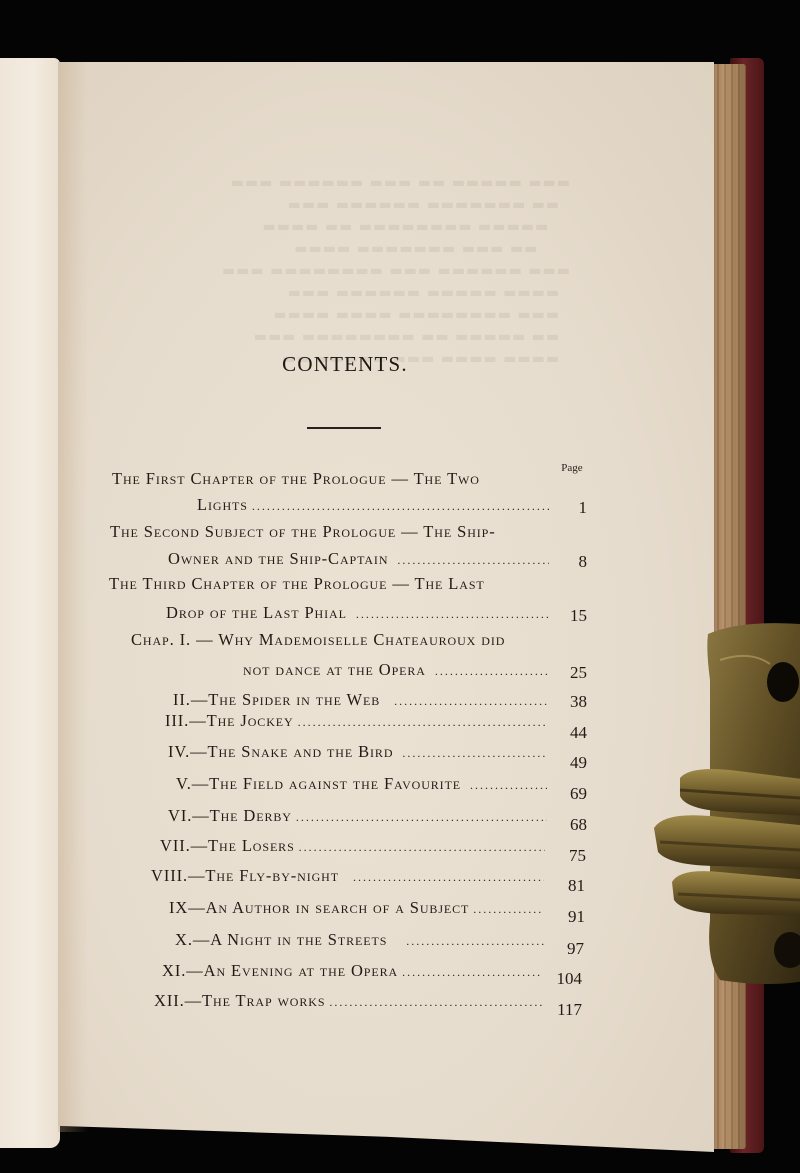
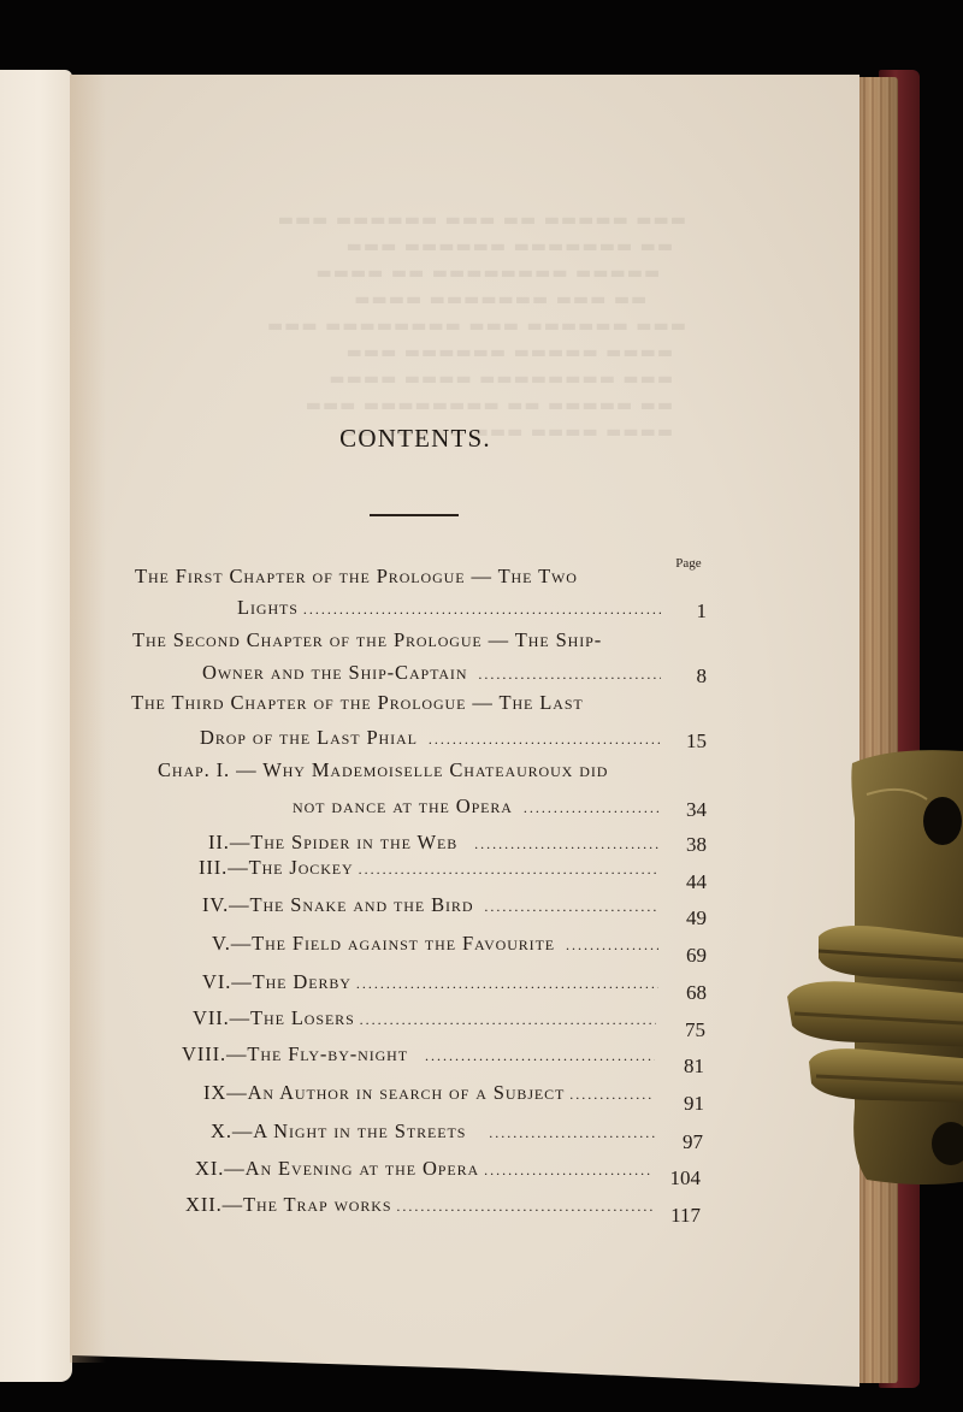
  CONTENTS.
  Page
  The First Chapter of the Prologue — The Two
  Lights
  ...........................................................
  1
- The Second Subject of the Prologue — The Ship-
+ The Second Chapter of the Prologue — The Ship-
  Owner and the Ship-Captain
  8
  The Third Chapter of the Prologue — The Last
  Drop of the Last Phial
  15
  Chap. I. — Why Mademoiselle Chateauroux did
  not dance at the Opera
- 25
+ 34
  II.—The Spider in the Web
  38
  III.—The Jockey
  44
  IV.—The Snake and the Bird
  49
  V.—The Field against the Favourite
  69
  VI.—The Derby
  68
  VII.—The Losers
  75
  VIII.—The Fly-by-night
  81
  IX—An Author in search of a Subject
  91
  X.—A Night in the Streets
  97
  XI.—An Evening at the Opera
  104
  XII.—The Trap works
  117
